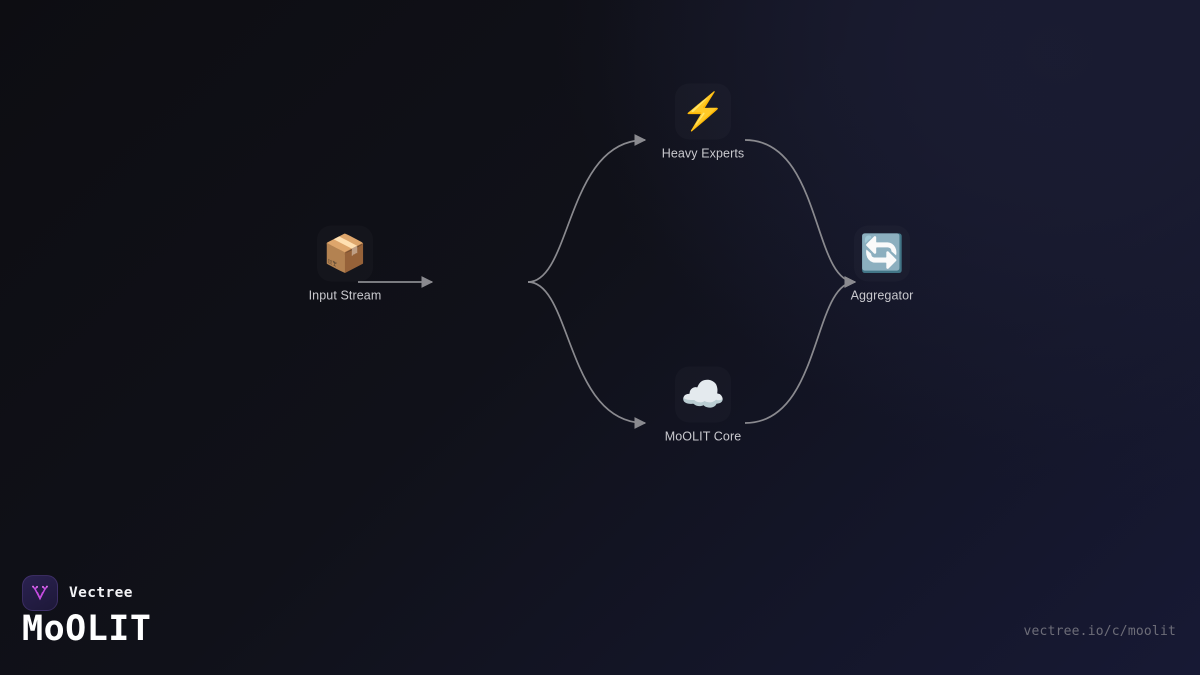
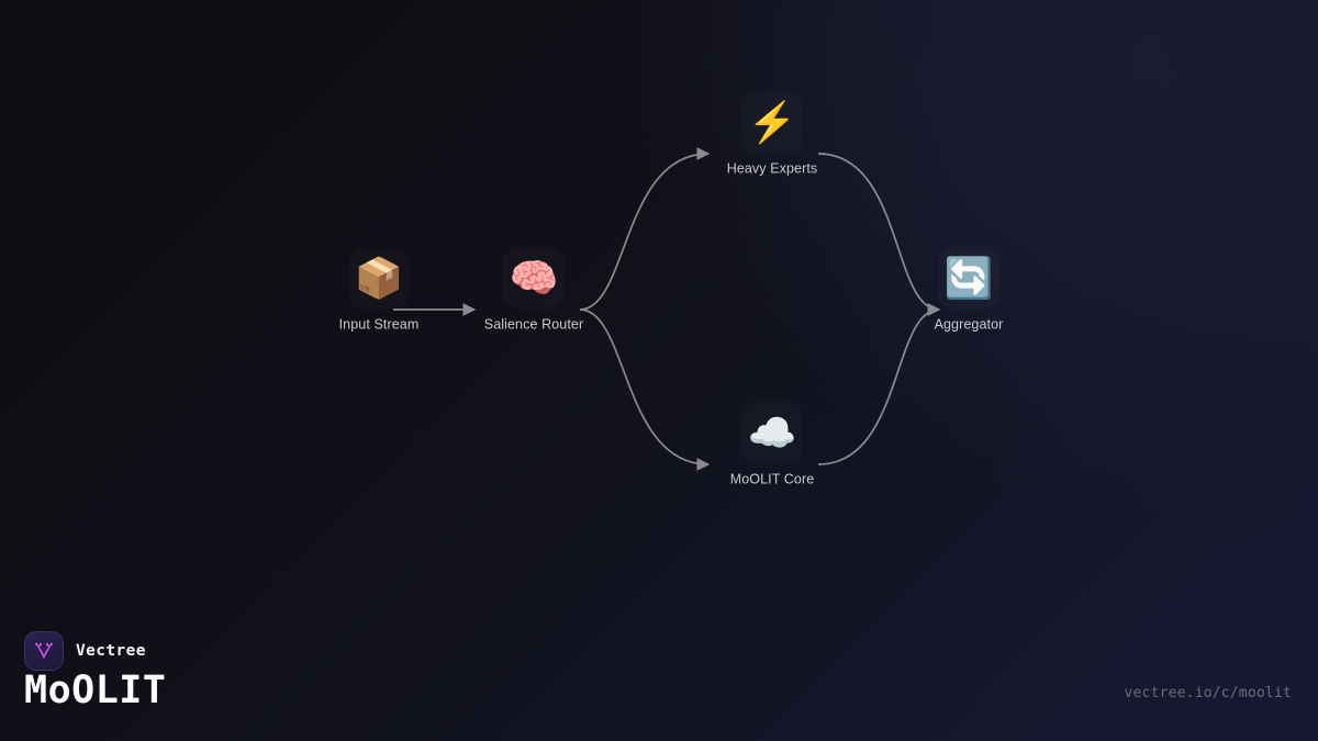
  📦
  Input Stream
+ 🧠
+ Salience Router
  ⚡
  Heavy Experts
  ☁️
  MoOLIT Core
  🔄
  Aggregator
  Vectree
  MoOLIT
  vectree.io/c/moolit
